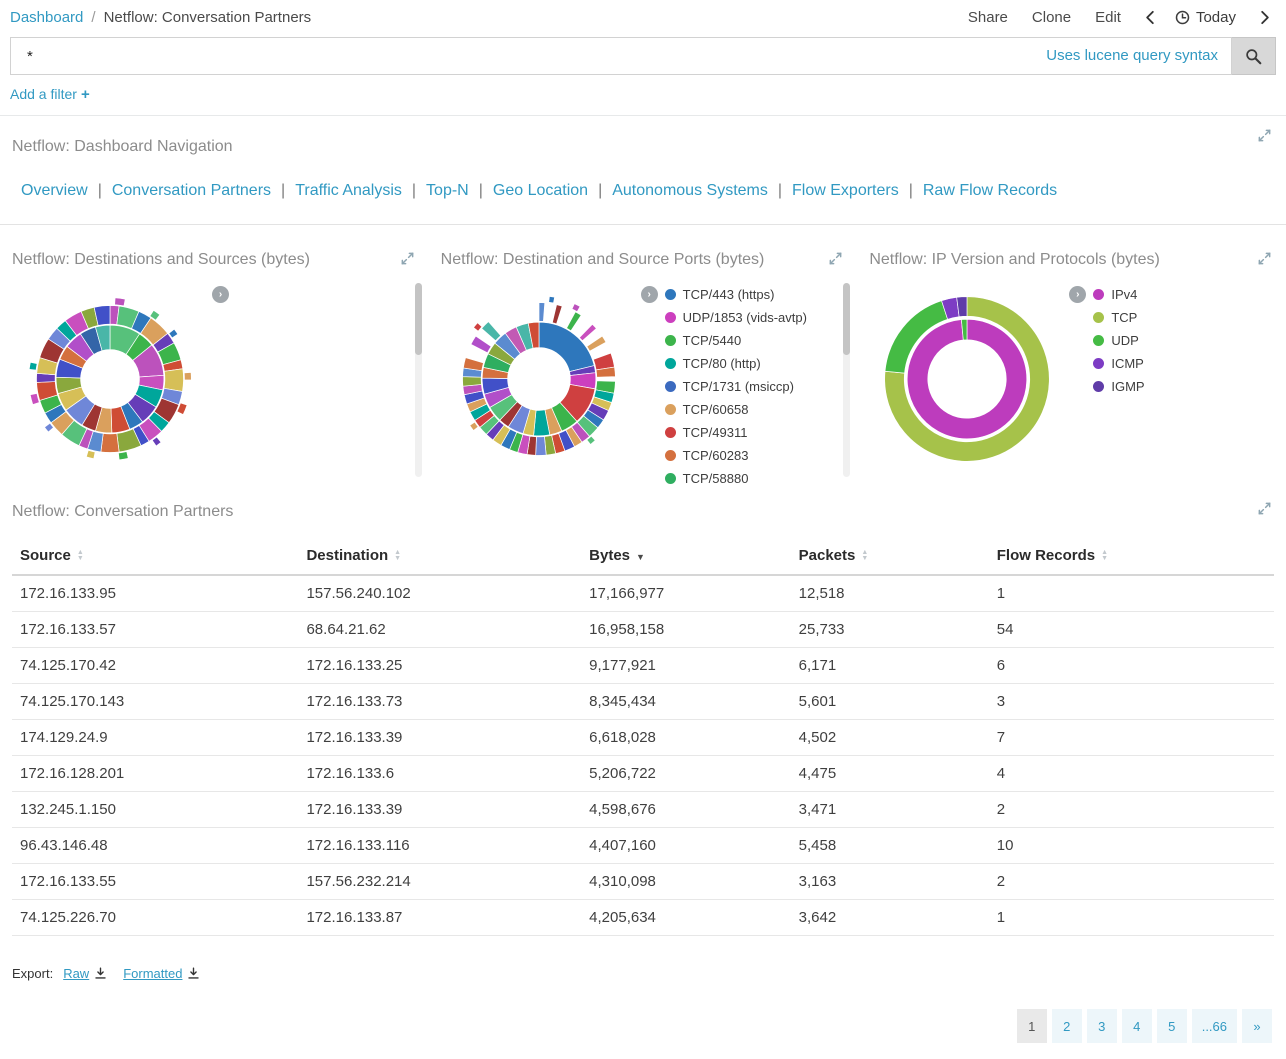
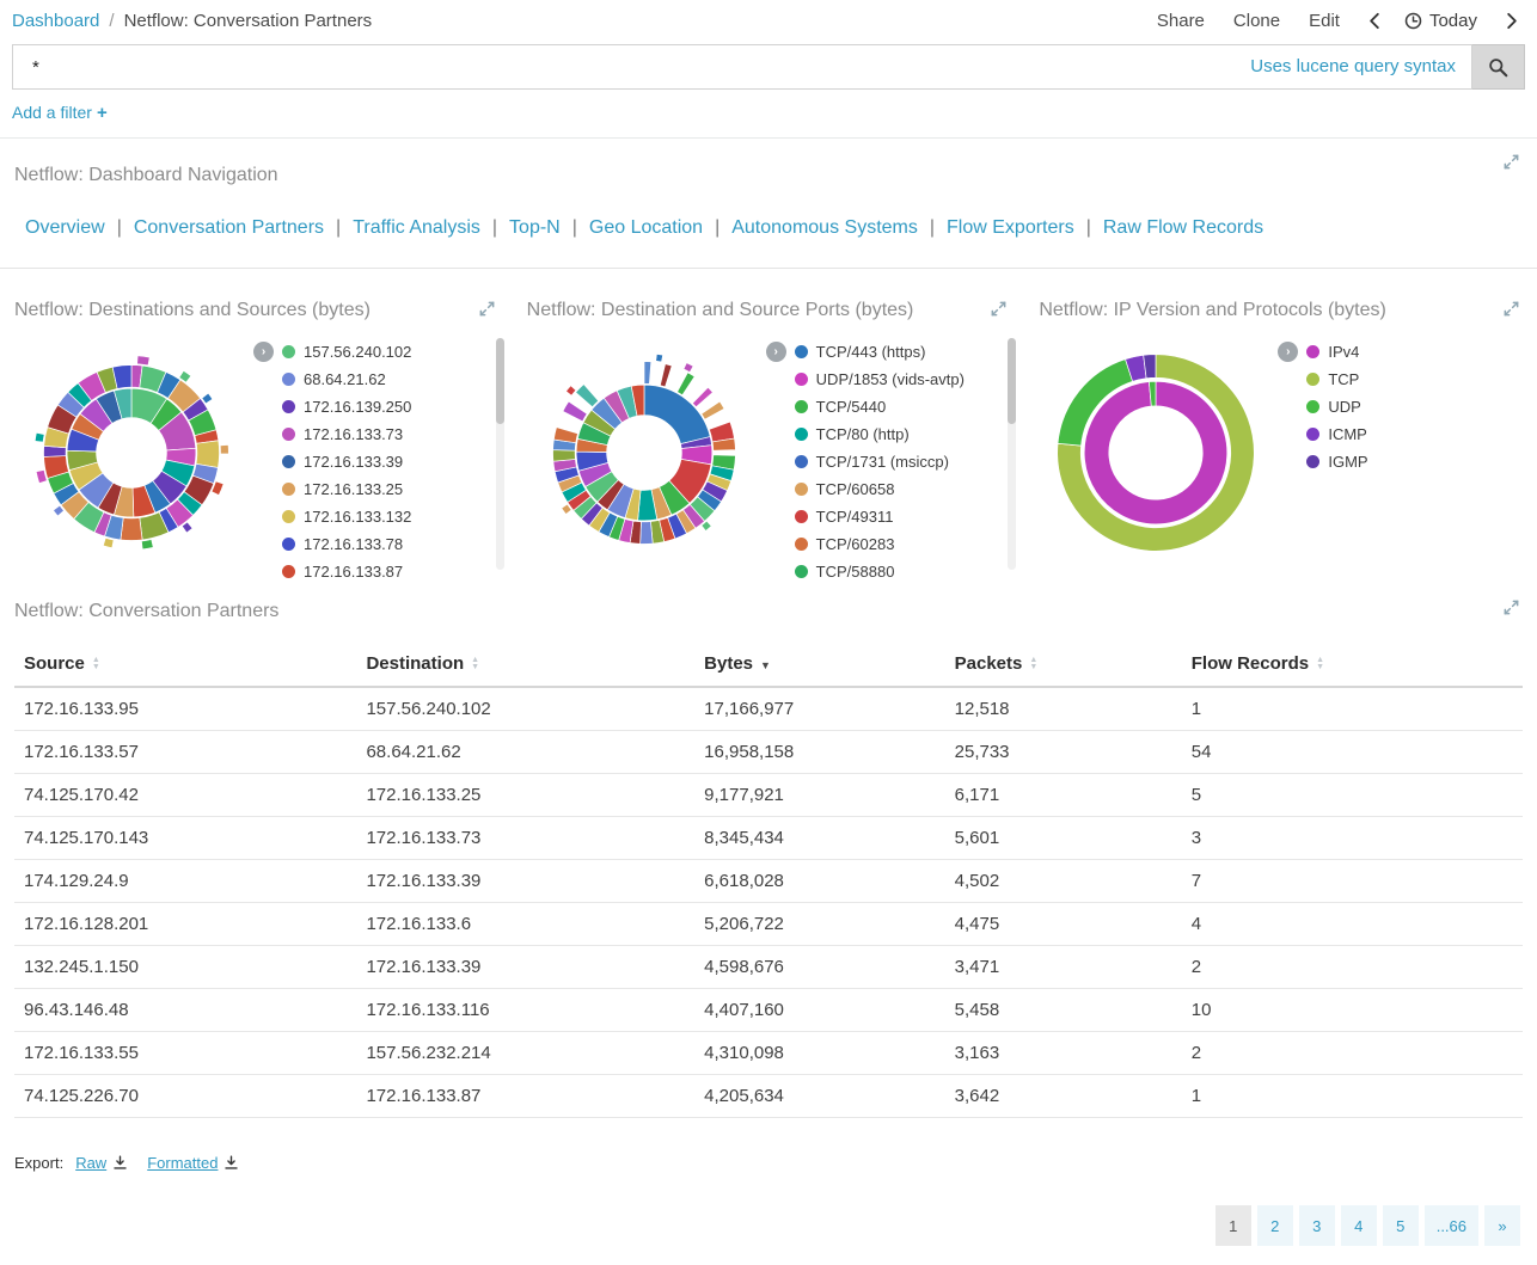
  Dashboard
  /
  Netflow: Conversation Partners
  Share
  Clone
  Edit
  Today
  *
  Uses lucene query syntax
  Add a filter +
  Netflow: Dashboard Navigation
  Overview | Conversation Partners | Traffic Analysis | Top-N | Geo Location | Autonomous Systems | Flow Exporters | Raw Flow Records
  Netflow: Destinations and Sources (bytes)
  ›
+ 157.56.240.102
+ 68.64.21.62
+ 172.16.139.250
+ 172.16.133.73
+ 172.16.133.39
+ 172.16.133.25
+ 172.16.133.132
+ 172.16.133.78
+ 172.16.133.87
  Netflow: Destination and Source Ports (bytes)
  ›
  TCP/443 (https)
  UDP/1853 (vids-avtp)
  TCP/5440
  TCP/80 (http)
  TCP/1731 (msiccp)
  TCP/60658
  TCP/49311
  TCP/60283
  TCP/58880
  Netflow: IP Version and Protocols (bytes)
  ›
  IPv4
  TCP
  UDP
  ICMP
  IGMP
  Netflow: Conversation Partners
  Source	Destination	Bytes ▼	Packets	Flow Records
  172.16.133.95	157.56.240.102	17,166,977	12,518	1
  172.16.133.57	68.64.21.62	16,958,158	25,733	54
- 74.125.170.42	172.16.133.25	9,177,921	6,171	6
+ 74.125.170.42	172.16.133.25	9,177,921	6,171	5
  74.125.170.143	172.16.133.73	8,345,434	5,601	3
  174.129.24.9	172.16.133.39	6,618,028	4,502	7
  172.16.128.201	172.16.133.6	5,206,722	4,475	4
  132.245.1.150	172.16.133.39	4,598,676	3,471	2
  96.43.146.48	172.16.133.116	4,407,160	5,458	10
  172.16.133.55	157.56.232.214	4,310,098	3,163	2
  74.125.226.70	172.16.133.87	4,205,634	3,642	1
  Export:
  Raw
  Formatted
  1
  2
  3
  4
  5
  ...66
  »
